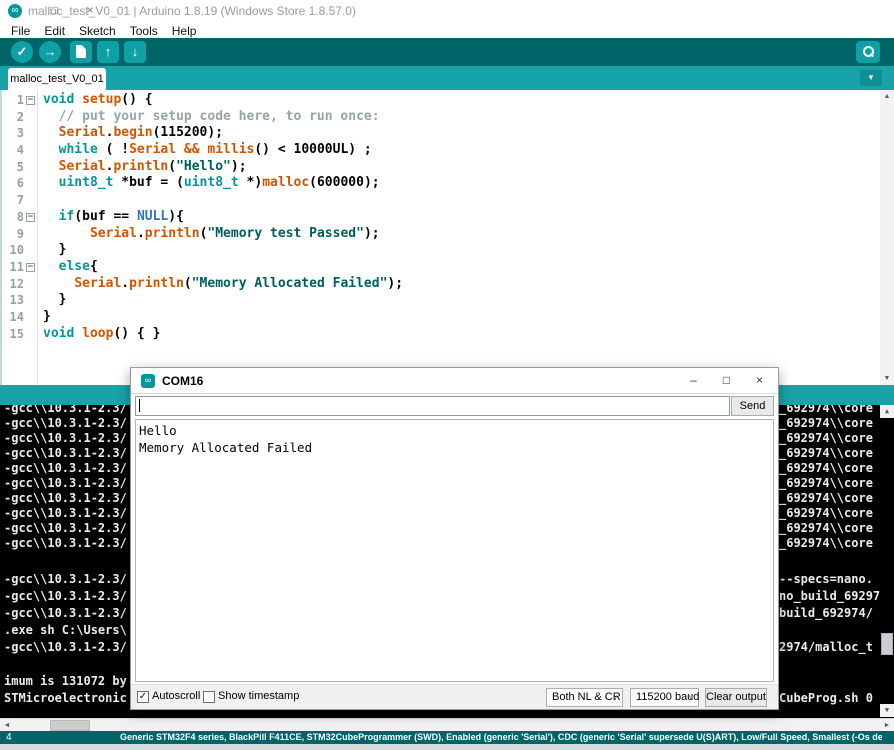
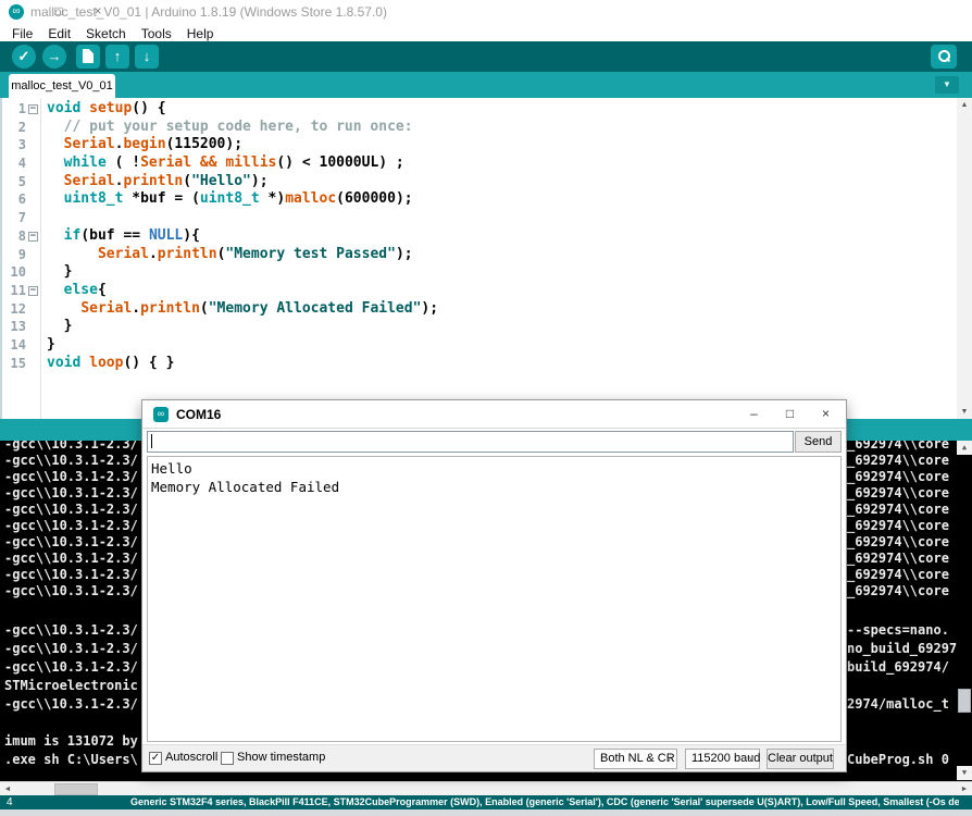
  ∞
  malloc_test_V0_01 | Arduino 1.8.19 (Windows Store 1.8.57.0)
  □
  ×
  File Edit Sketch Tools Help
  ✓
  →
  ↑
  ↓
  malloc_test_V0_01
  ▼
  1
  −
  void setup() {
  2
  // put your setup code here, to run once:
  3
  Serial.begin(115200);
  4
  while ( !Serial && millis() < 10000UL) ;
  5
  Serial.println("Hello");
  6
  uint8_t *buf = (uint8_t *)malloc(600000);
  7
  8
  −
  if(buf == NULL){
  9
  Serial.println("Memory test Passed");
  10
  }
  11
  −
  else{
  12
  Serial.println("Memory Allocated Failed");
  13
  }
  14
  }
  15
  void loop() { }
  -gcc\\10.3.1-2.3/
  -gcc\\10.3.1-2.3/
  -gcc\\10.3.1-2.3/
  -gcc\\10.3.1-2.3/
  -gcc\\10.3.1-2.3/
  -gcc\\10.3.1-2.3/
  -gcc\\10.3.1-2.3/
  -gcc\\10.3.1-2.3/
  -gcc\\10.3.1-2.3/
  -gcc\\10.3.1-2.3/
  _692974\\core
  _692974\\core
  _692974\\core
  _692974\\core
  _692974\\core
  _692974\\core
  _692974\\core
  _692974\\core
  _692974\\core
  _692974\\core
  -gcc\\10.3.1-2.3/
  -gcc\\10.3.1-2.3/
  -gcc\\10.3.1-2.3/
- .exe sh C:\Users\
+ STMicroelectronic
  -gcc\\10.3.1-2.3/
  imum is 131072 by
- STMicroelectronic
+ .exe sh C:\Users\
  --specs=nano.
  no_build_69297
  build_692974/
  2974/malloc_t
  CubeProg.sh 0
  ▲
  ▼
  4
  Generic STM32F4 series, BlackPill F411CE, STM32CubeProgrammer (SWD), Enabled (generic 'Serial'), CDC (generic 'Serial' supersede U(S)ART), Low/Full Speed, Smallest (-Os de
  ∞
  COM16
  –
  □
  ×
  Send
  Hello
  Memory Allocated Failed
  ✓
  Autoscroll
  Show timestamp
  Both NL & CR
  ∨
  115200 baud
  ∨
  Clear output
